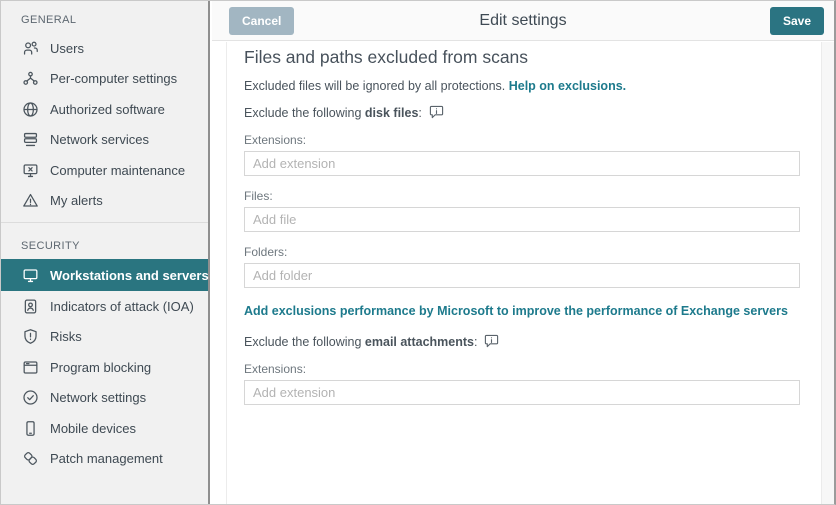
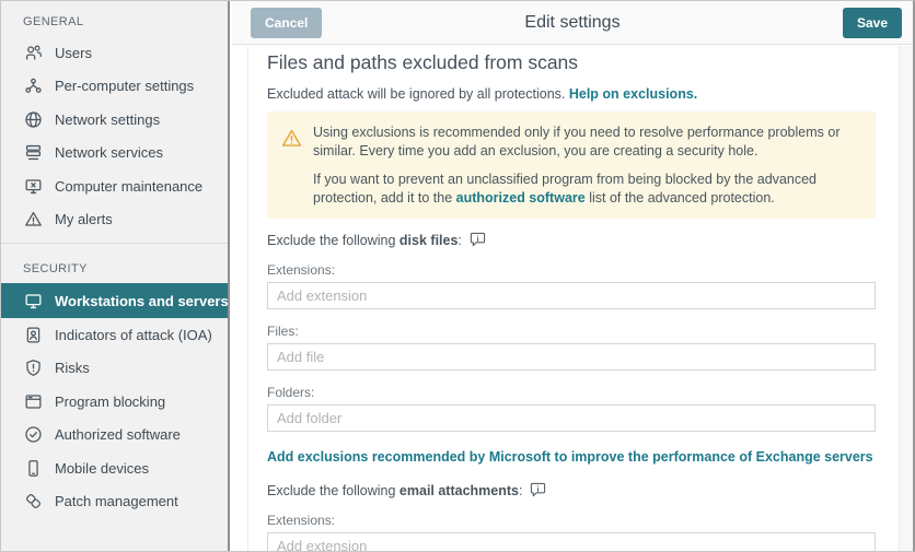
  GENERAL
  Users
  Per-computer settings
- Authorized software
+ Network settings
  Network services
  Computer maintenance
  My alerts
  SECURITY
  Workstations and servers
  Indicators of attack (IOA)
  Risks
  Program blocking
- Network settings
+ Authorized software
  Mobile devices
  Patch management
  Edit settings
  Cancel
  Save
  Files and paths excluded from scans
- Excluded files will be ignored by all protections. Help on exclusions.
+ Excluded attack will be ignored by all protections. Help on exclusions.
+ Using exclusions is recommended only if you need to resolve performance problems or similar. Every time you add an exclusion, you are creating a security hole.
+ If you want to prevent an unclassified program from being blocked by the advanced protection, add it to the authorized software list of the advanced protection.
  Exclude the following
  disk files
  :
  Extensions:
  Add extension
  Files:
  Add file
  Folders:
  Add folder
- Add exclusions performance by Microsoft to improve the performance of Exchange servers
+ Add exclusions recommended by Microsoft to improve the performance of Exchange servers
  Exclude the following
  email attachments
  :
  Extensions:
  Add extension
